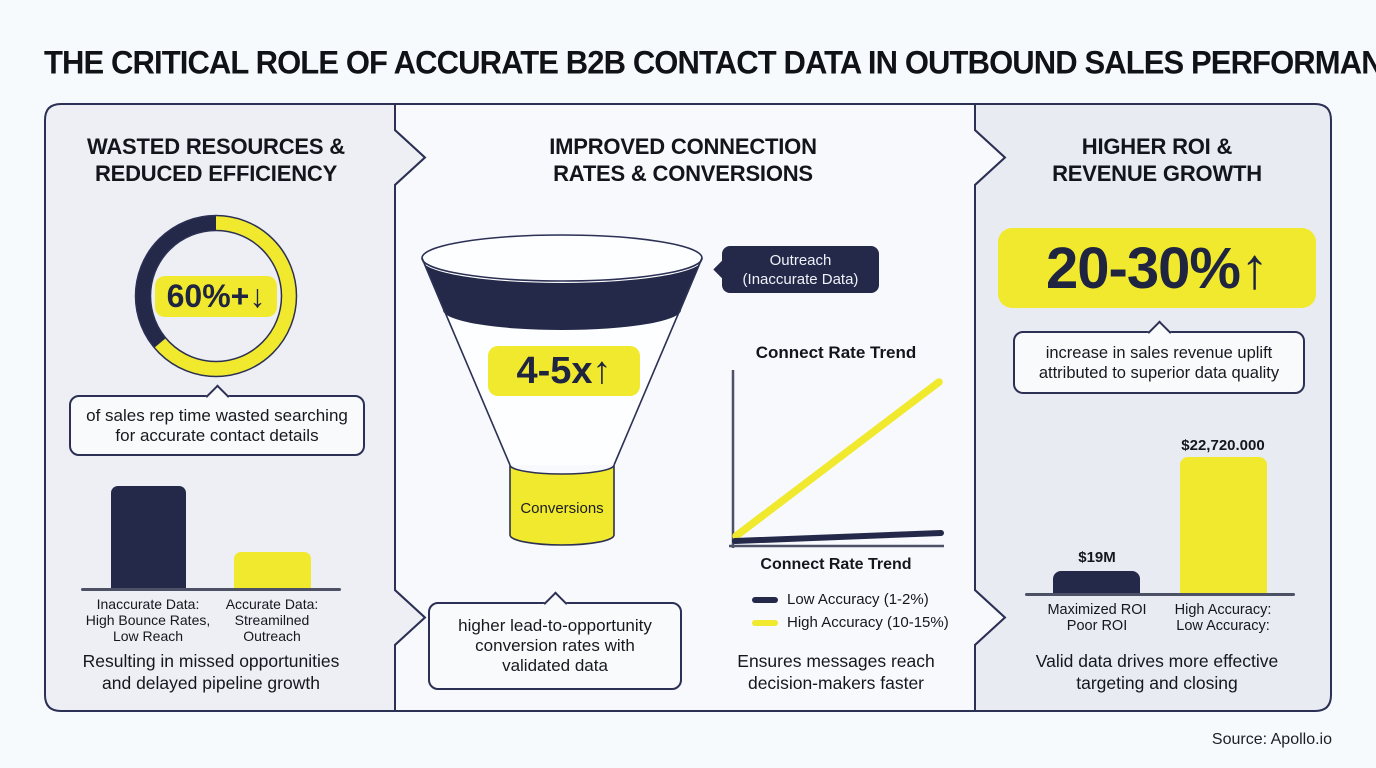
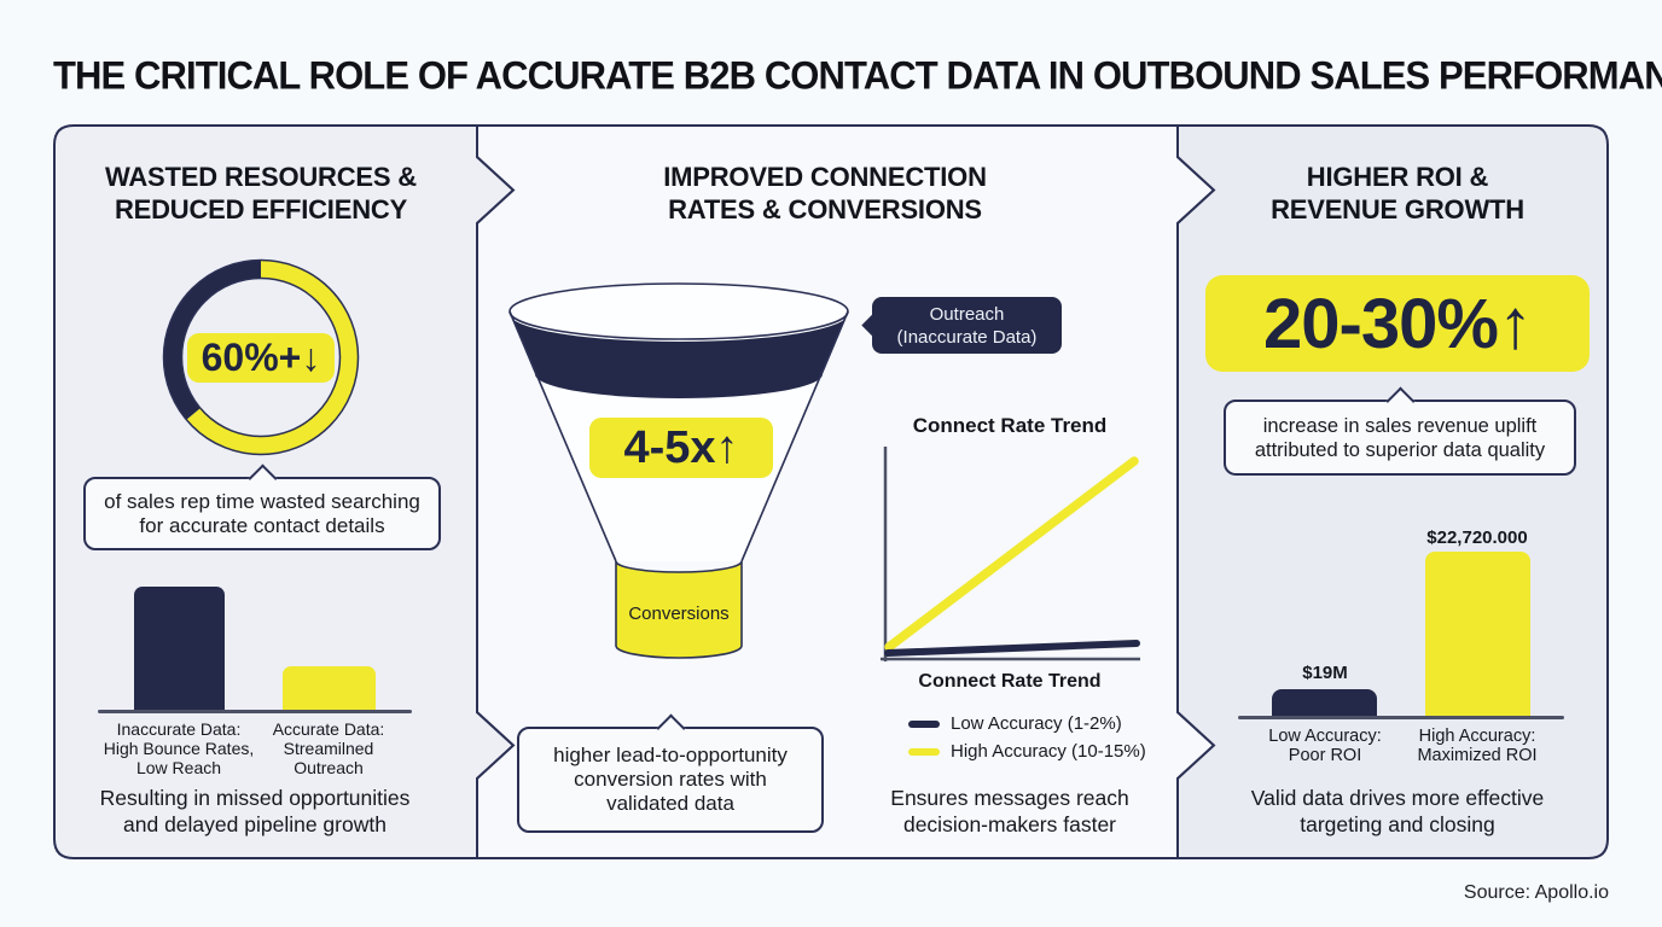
  THE CRITICAL ROLE OF ACCURATE B2B CONTACT DATA IN OUTBOUND SALES PERFORMAN
  WASTED RESOURCES &
  REDUCED EFFICIENCY
  60%+↓
  of sales rep time wasted searching
  for accurate contact details
  Inaccurate Data:
  High Bounce Rates,
  Low Reach
  Accurate Data:
  Streamilned
  Outreach
  Resulting in missed opportunities
  and delayed pipeline growth
  IMPROVED CONNECTION
  RATES & CONVERSIONS
  4-5x↑
  Conversions
  Outreach
  (Inaccurate Data)
  Connect Rate Trend
  Connect Rate Trend
  Low Accuracy (1-2%)
  High Accuracy (10-15%)
  higher lead-to-opportunity
  conversion rates with
  validated data
  Ensures messages reach
  decision-makers faster
  HIGHER ROI &
  REVENUE GROWTH
  20-30%↑
  increase in sales revenue uplift
  attributed to superior data quality
  $22,720.000
  $19M
- Maximized ROI
+ Low Accuracy:
  Poor ROI
  High Accuracy:
- Low Accuracy:
+ Maximized ROI
  Valid data drives more effective
  targeting and closing
  Source: Apollo.io
